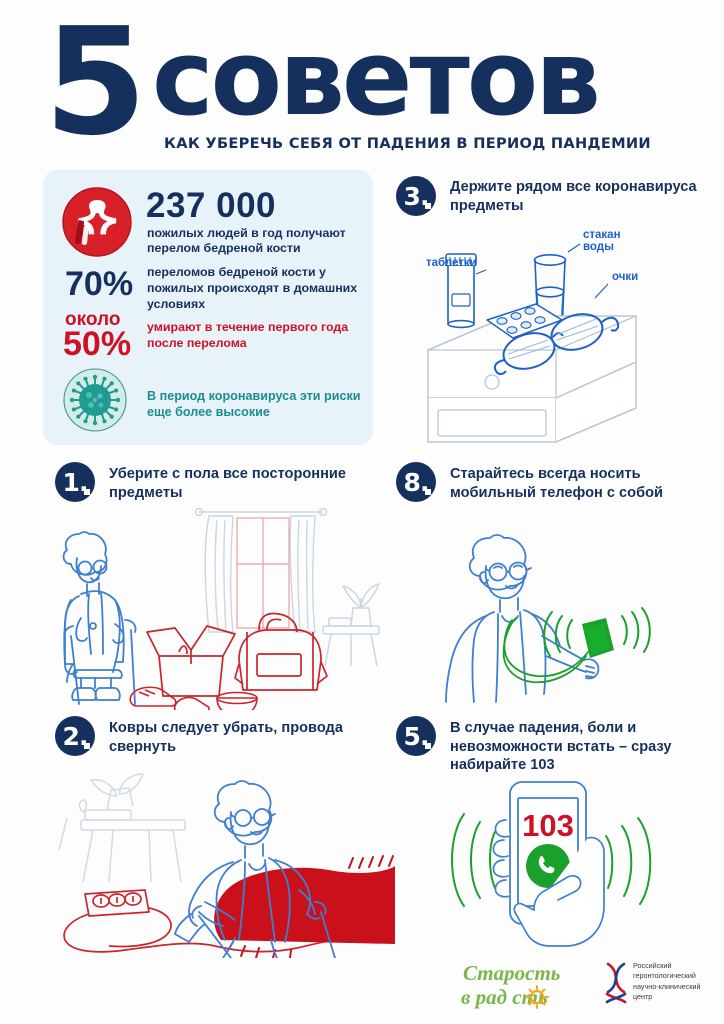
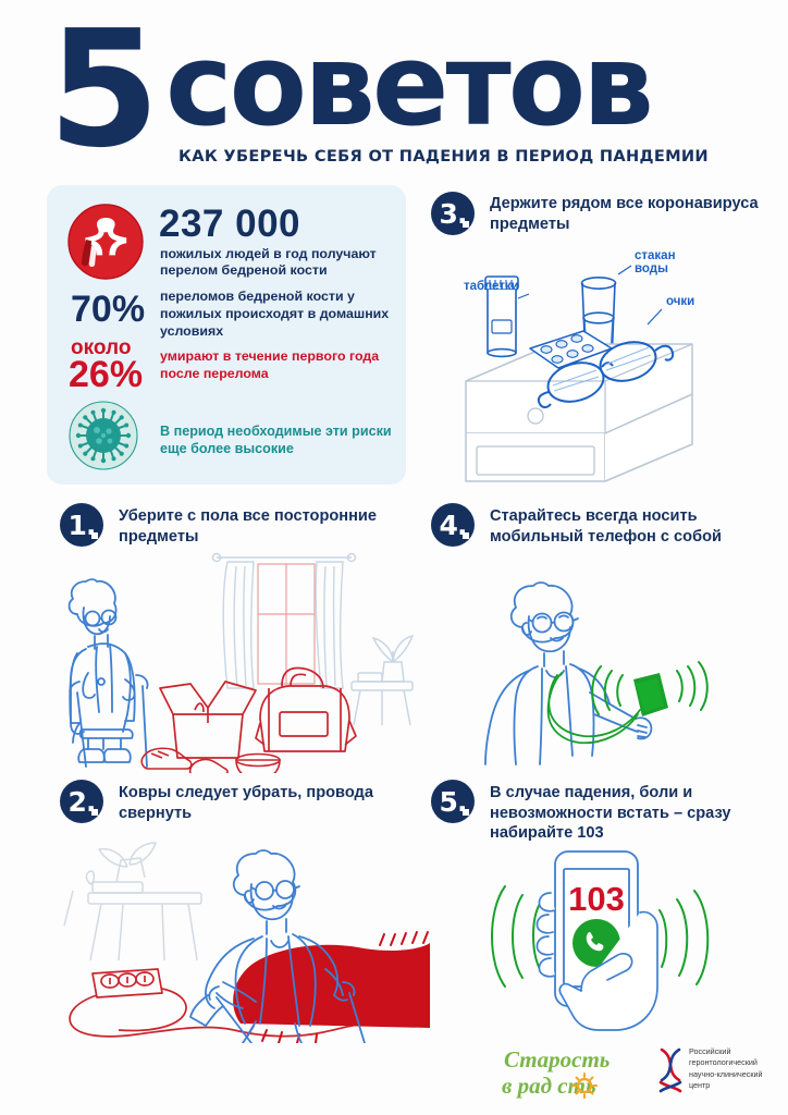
  5
  советов
  КАК УБЕРЕЧЬ СЕБЯ ОТ ПАДЕНИЯ В ПЕРИОД ПАНДЕМИИ
  237 000
  пожилых людей в год получают перелом бедреной кости
  70%
  переломов бедреной кости у пожилых происходят в домашних условиях
  около
- 50%
+ 26%
  умирают в течение первого года после перелома
- В период коронавируса эти риски еще более высокие
+ В период необходимые эти риски еще более высокие
  3.
  Держите рядом все коронавируса предметы
  таблетки
  стакан
  воды
  очки
  1.
  Уберите с пола все посторонние предметы
- 8.
+ 4.
  Старайтесь всегда носить мобильный телефон с собой
  2.
  Ковры следует убрать, провода свернуть
  5.
  В случае падения, боли и невозможности встать – сразу набирайте 103
  103
  Старость
  в рад с
  Российский геронтологический научно-клинический центр
